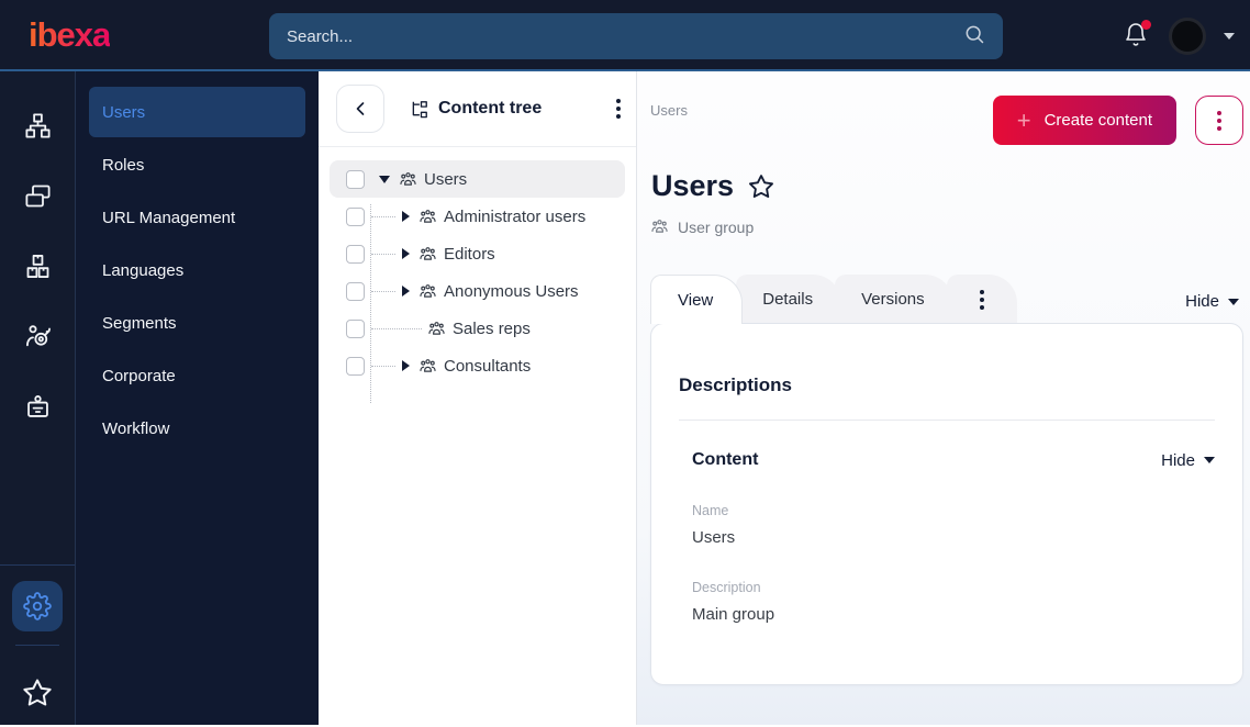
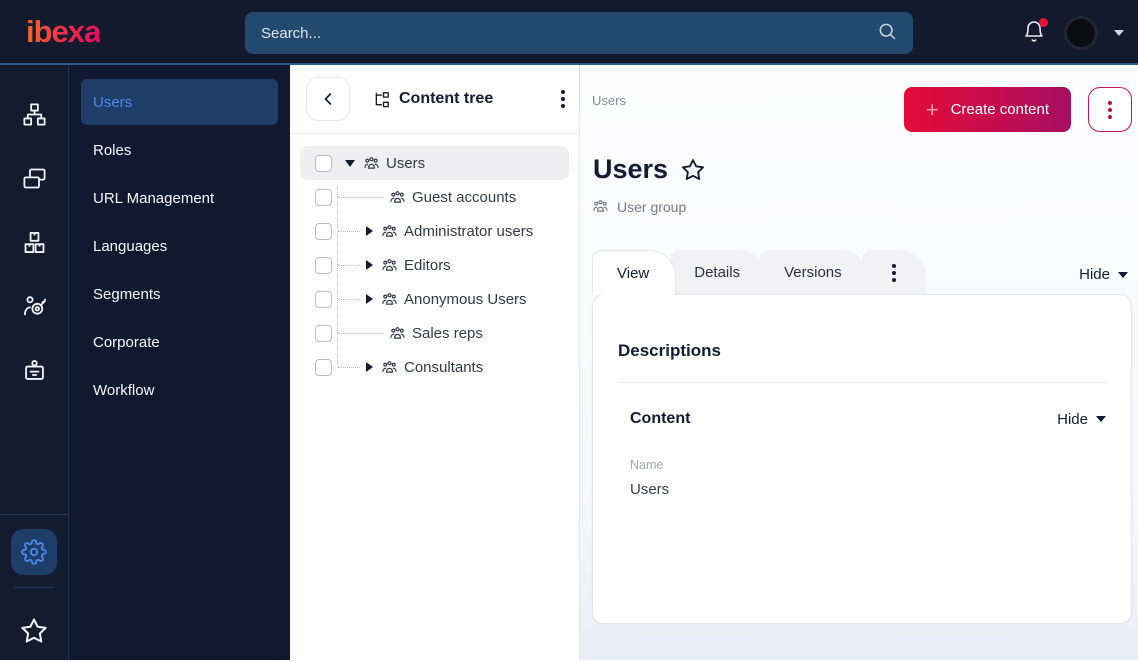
  ibexa
  Search...
  Users
  Roles
  URL Management
  Languages
  Segments
  Corporate
  Workflow
  Content tree
  Users
+ Guest accounts
  Administrator users
  Editors
  Anonymous Users
  Sales reps
  Consultants
  Users
  +
  Create content
  Users
  User group
  View
  Details
  Versions
  Hide
  Descriptions
  Content
  Hide
  Name
  Users
- Description
- Main group
